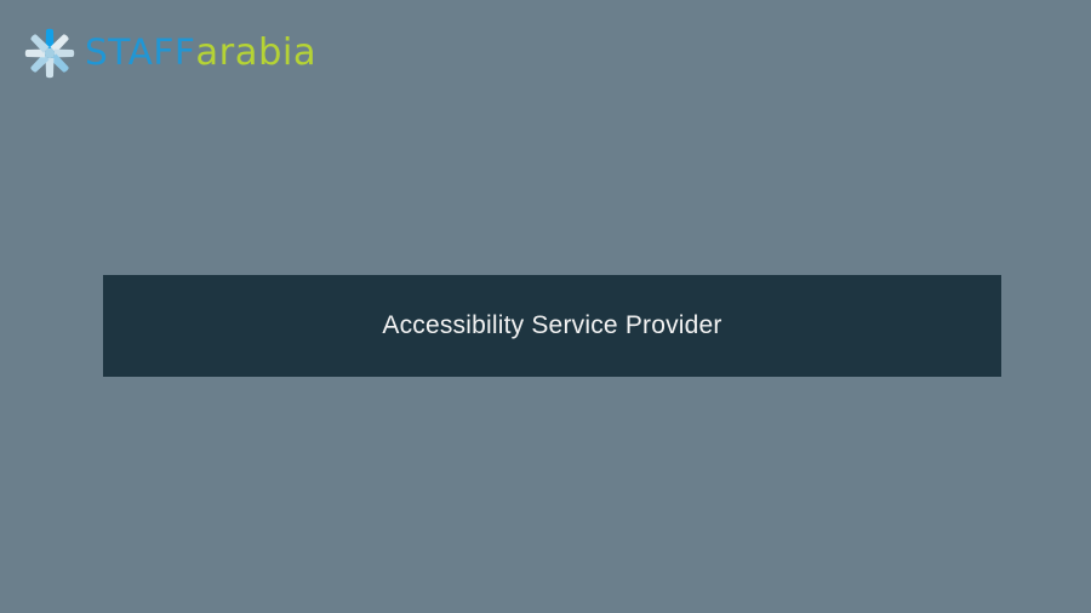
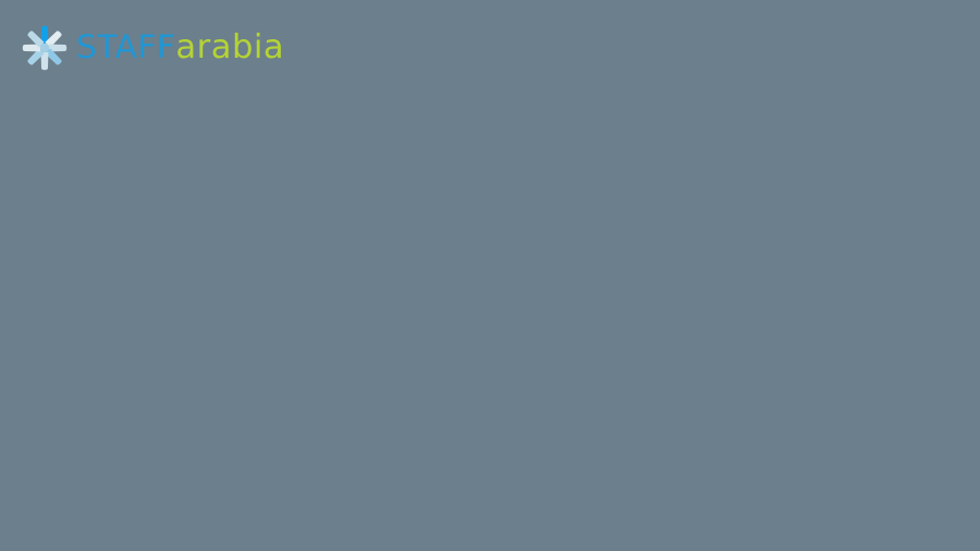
  STAFF
  arabia
- Accessibility Service Provider
